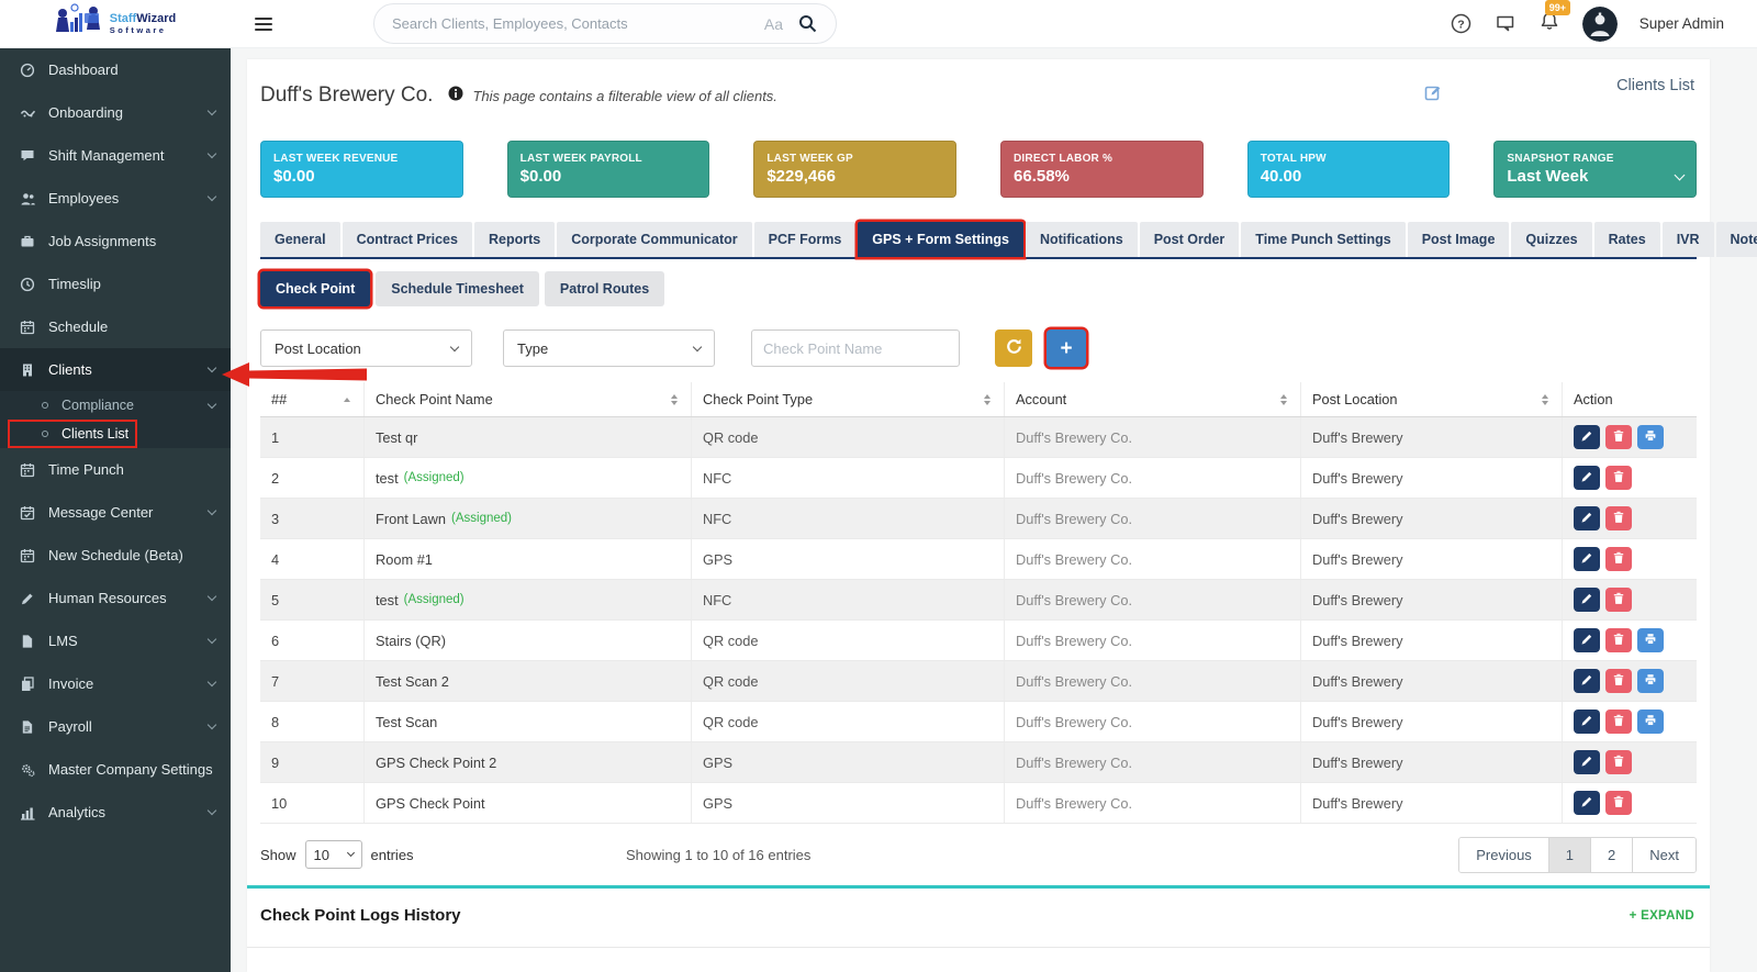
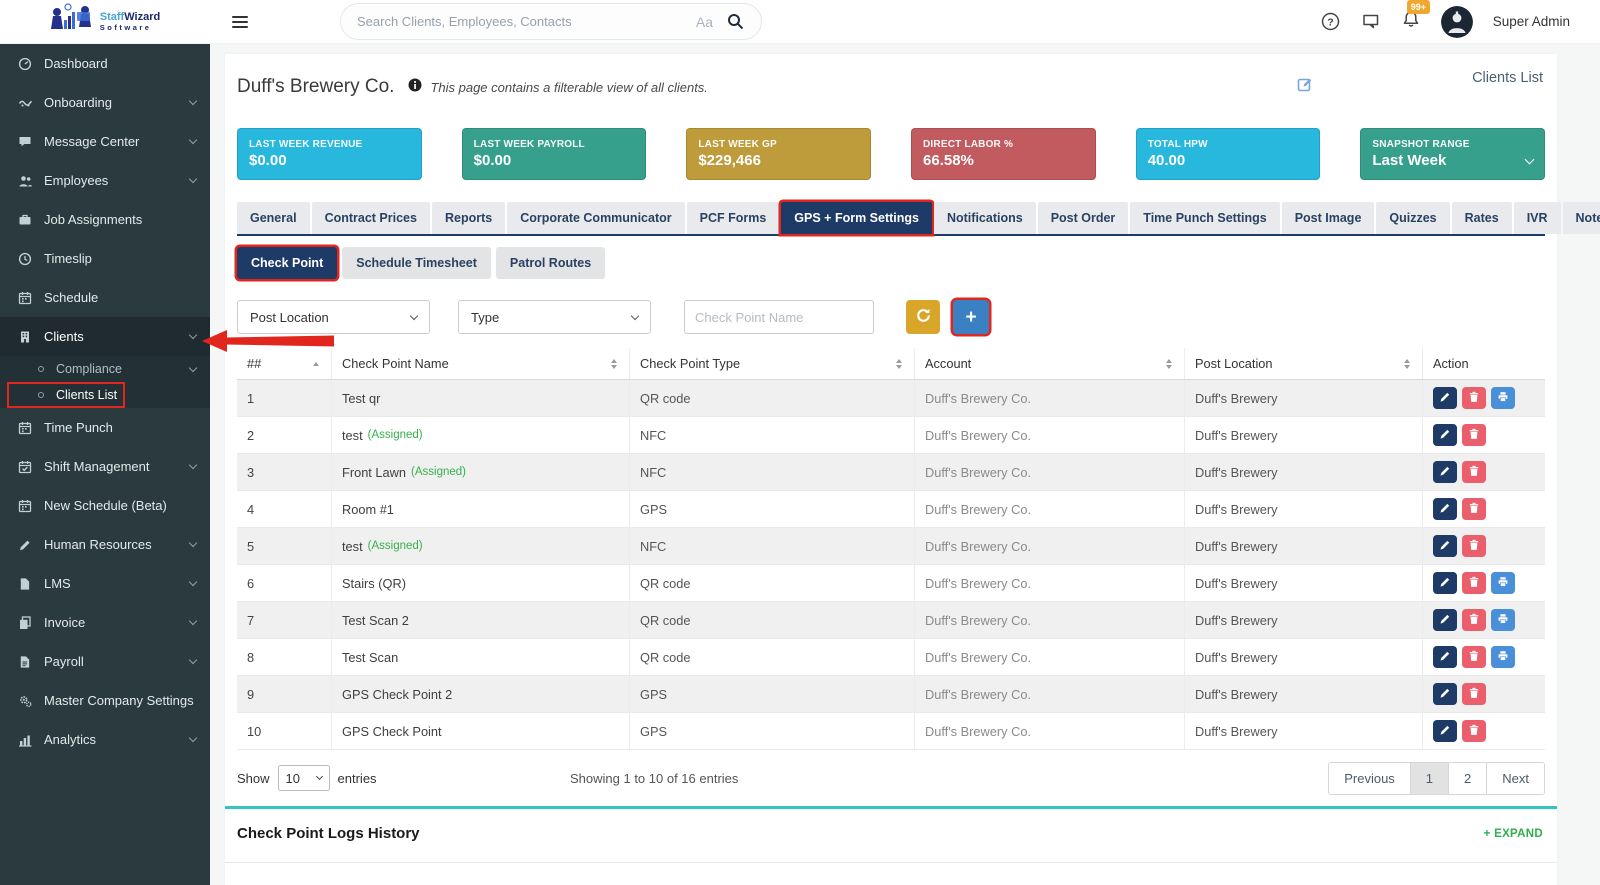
  StaffWizard
  Software
  Search Clients, Employees, Contacts
  Aa
  ?
  99+
  Super Admin
  Dashboard
  Onboarding
- Shift Management
+ Message Center
  Employees
  Job Assignments
  Timeslip
  Schedule
  Clients
  Compliance
  Clients List
  Time Punch
- Message Center
+ Shift Management
  New Schedule (Beta)
  Human Resources
  LMS
  Invoice
  Payroll
  Master Company Settings
  Analytics
  Duff's Brewery Co.
  This page contains a filterable view of all clients.
  Clients List
  LAST WEEK REVENUE
  $0.00
  LAST WEEK PAYROLL
  $0.00
  LAST WEEK GP
  $229,466
  DIRECT LABOR %
  66.58%
  TOTAL HPW
  40.00
  SNAPSHOT RANGE
  Last Week
  General
  Contract Prices
  Reports
  Corporate Communicator
  PCF Forms
  GPS + Form Settings
  Notifications
  Post Order
  Time Punch Settings
  Post Image
  Quizzes
  Rates
  IVR
  Check Point
  Schedule Timesheet
  Patrol Routes
  Post Location
  Type
  Check Point Name
  +
  ##
  Check Point Name
  Check Point Type
  Account
  Post Location
  Action
  1
  Test qr
  QR code
  Duff's Brewery Co.
  Duff's Brewery
  2
  test
  (Assigned)
  NFC
  Duff's Brewery Co.
  Duff's Brewery
  3
  Front Lawn
  (Assigned)
  NFC
  Duff's Brewery Co.
  Duff's Brewery
  4
  Room #1
  GPS
  Duff's Brewery Co.
  Duff's Brewery
  5
  test
  (Assigned)
  NFC
  Duff's Brewery Co.
  Duff's Brewery
  6
  Stairs (QR)
  QR code
  Duff's Brewery Co.
  Duff's Brewery
  7
  Test Scan 2
  QR code
  Duff's Brewery Co.
  Duff's Brewery
  8
  Test Scan
  QR code
  Duff's Brewery Co.
  Duff's Brewery
  9
  GPS Check Point 2
  GPS
  Duff's Brewery Co.
  Duff's Brewery
  10
  GPS Check Point
  GPS
  Duff's Brewery Co.
  Duff's Brewery
  Show
  10
  entries
  Showing 1 to 10 of 16 entries
  Previous
  1
  2
  Next
  Check Point Logs History
  + EXPAND
